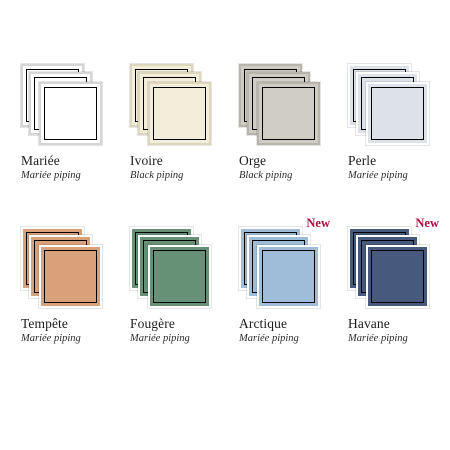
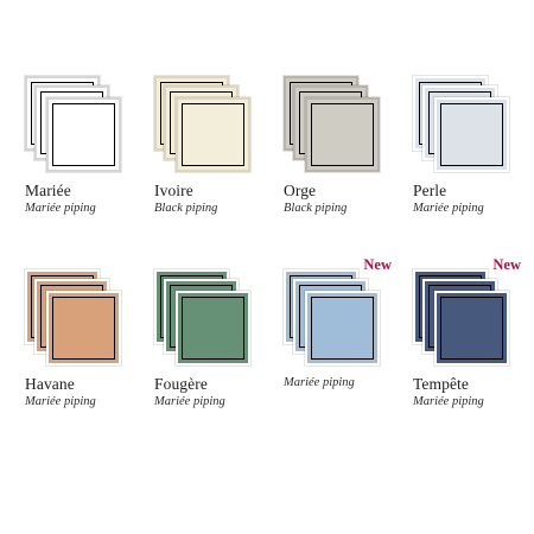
  Mariée
  Mariée piping
  Ivoire
  Black piping
  Orge
  Black piping
  Perle
  Mariée piping
- Tempête
+ Havane
  Mariée piping
  Fougère
  Mariée piping
  New
- Arctique
  Mariée piping
  New
- Havane
+ Tempête
  Mariée piping
